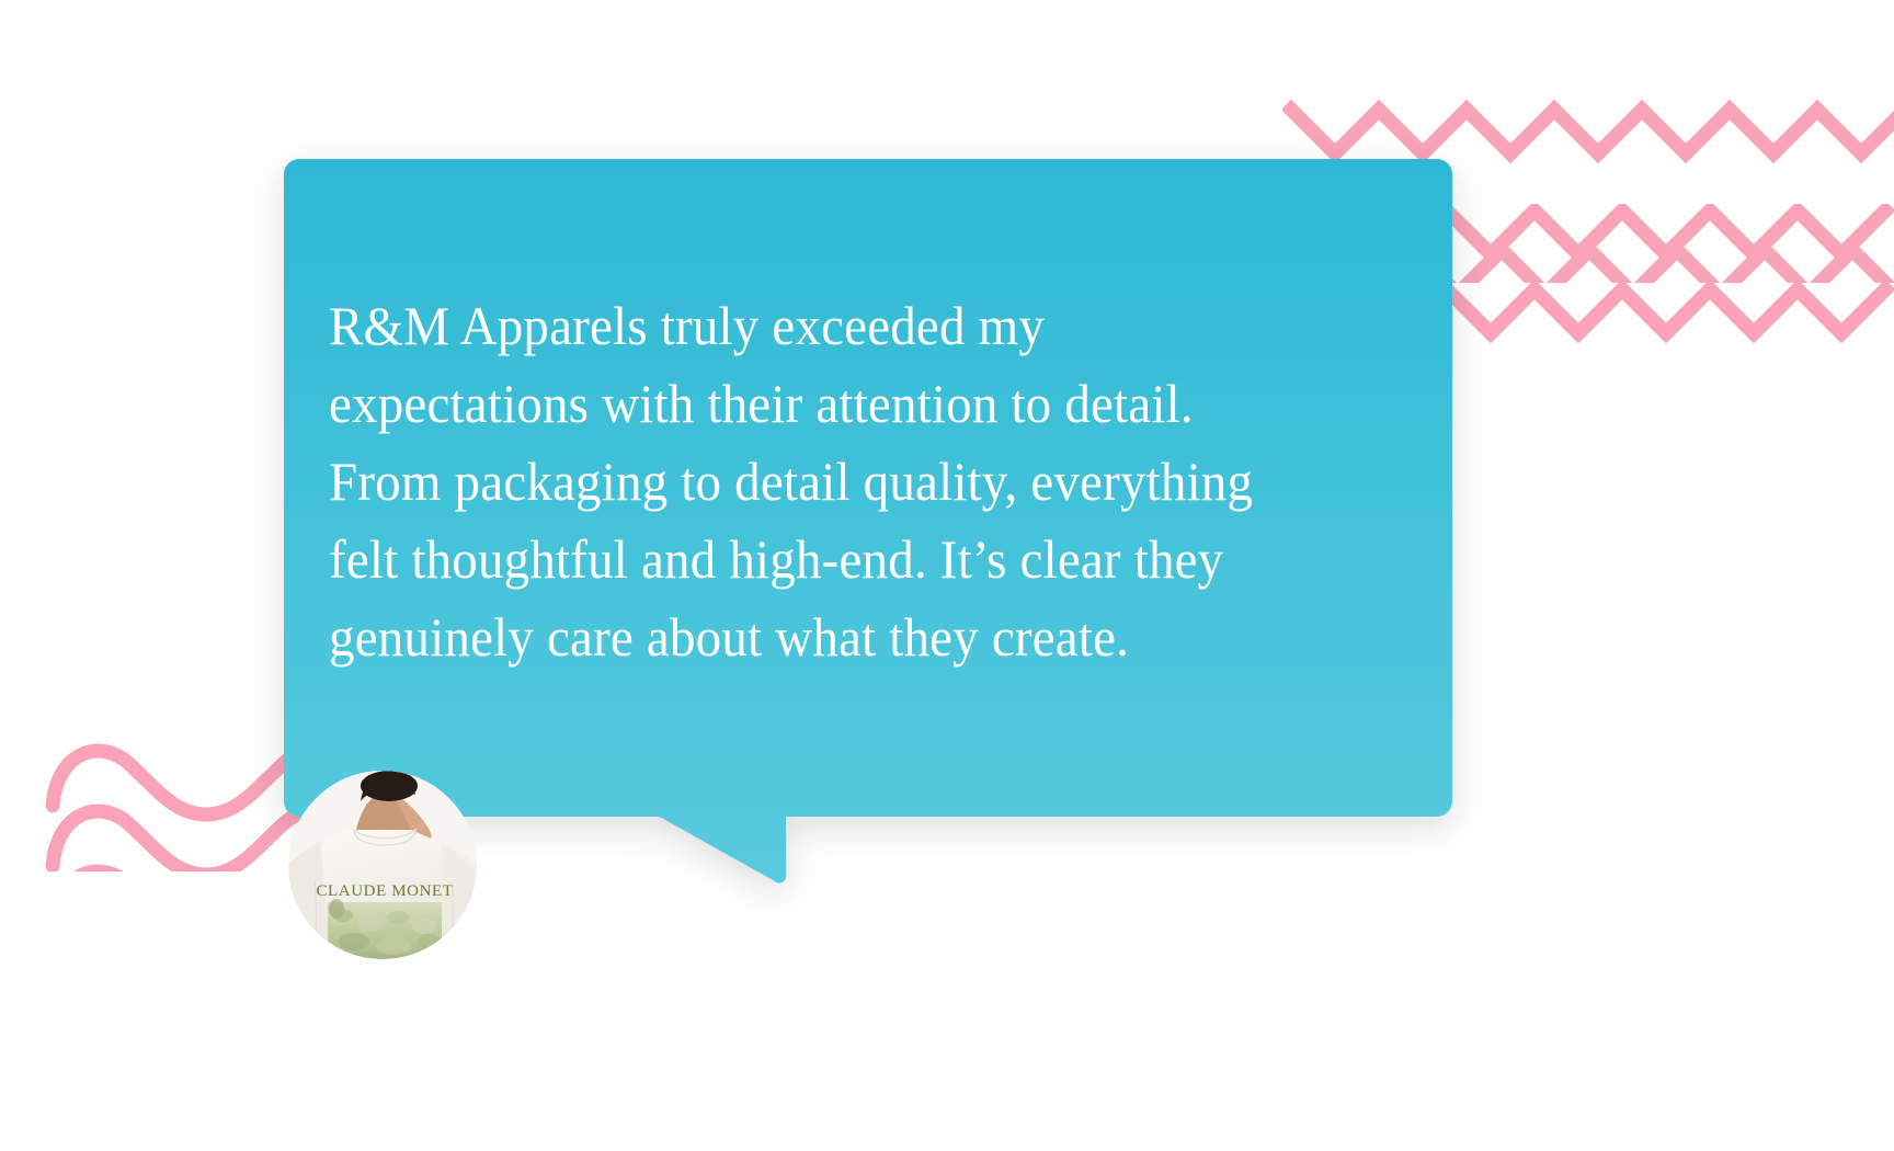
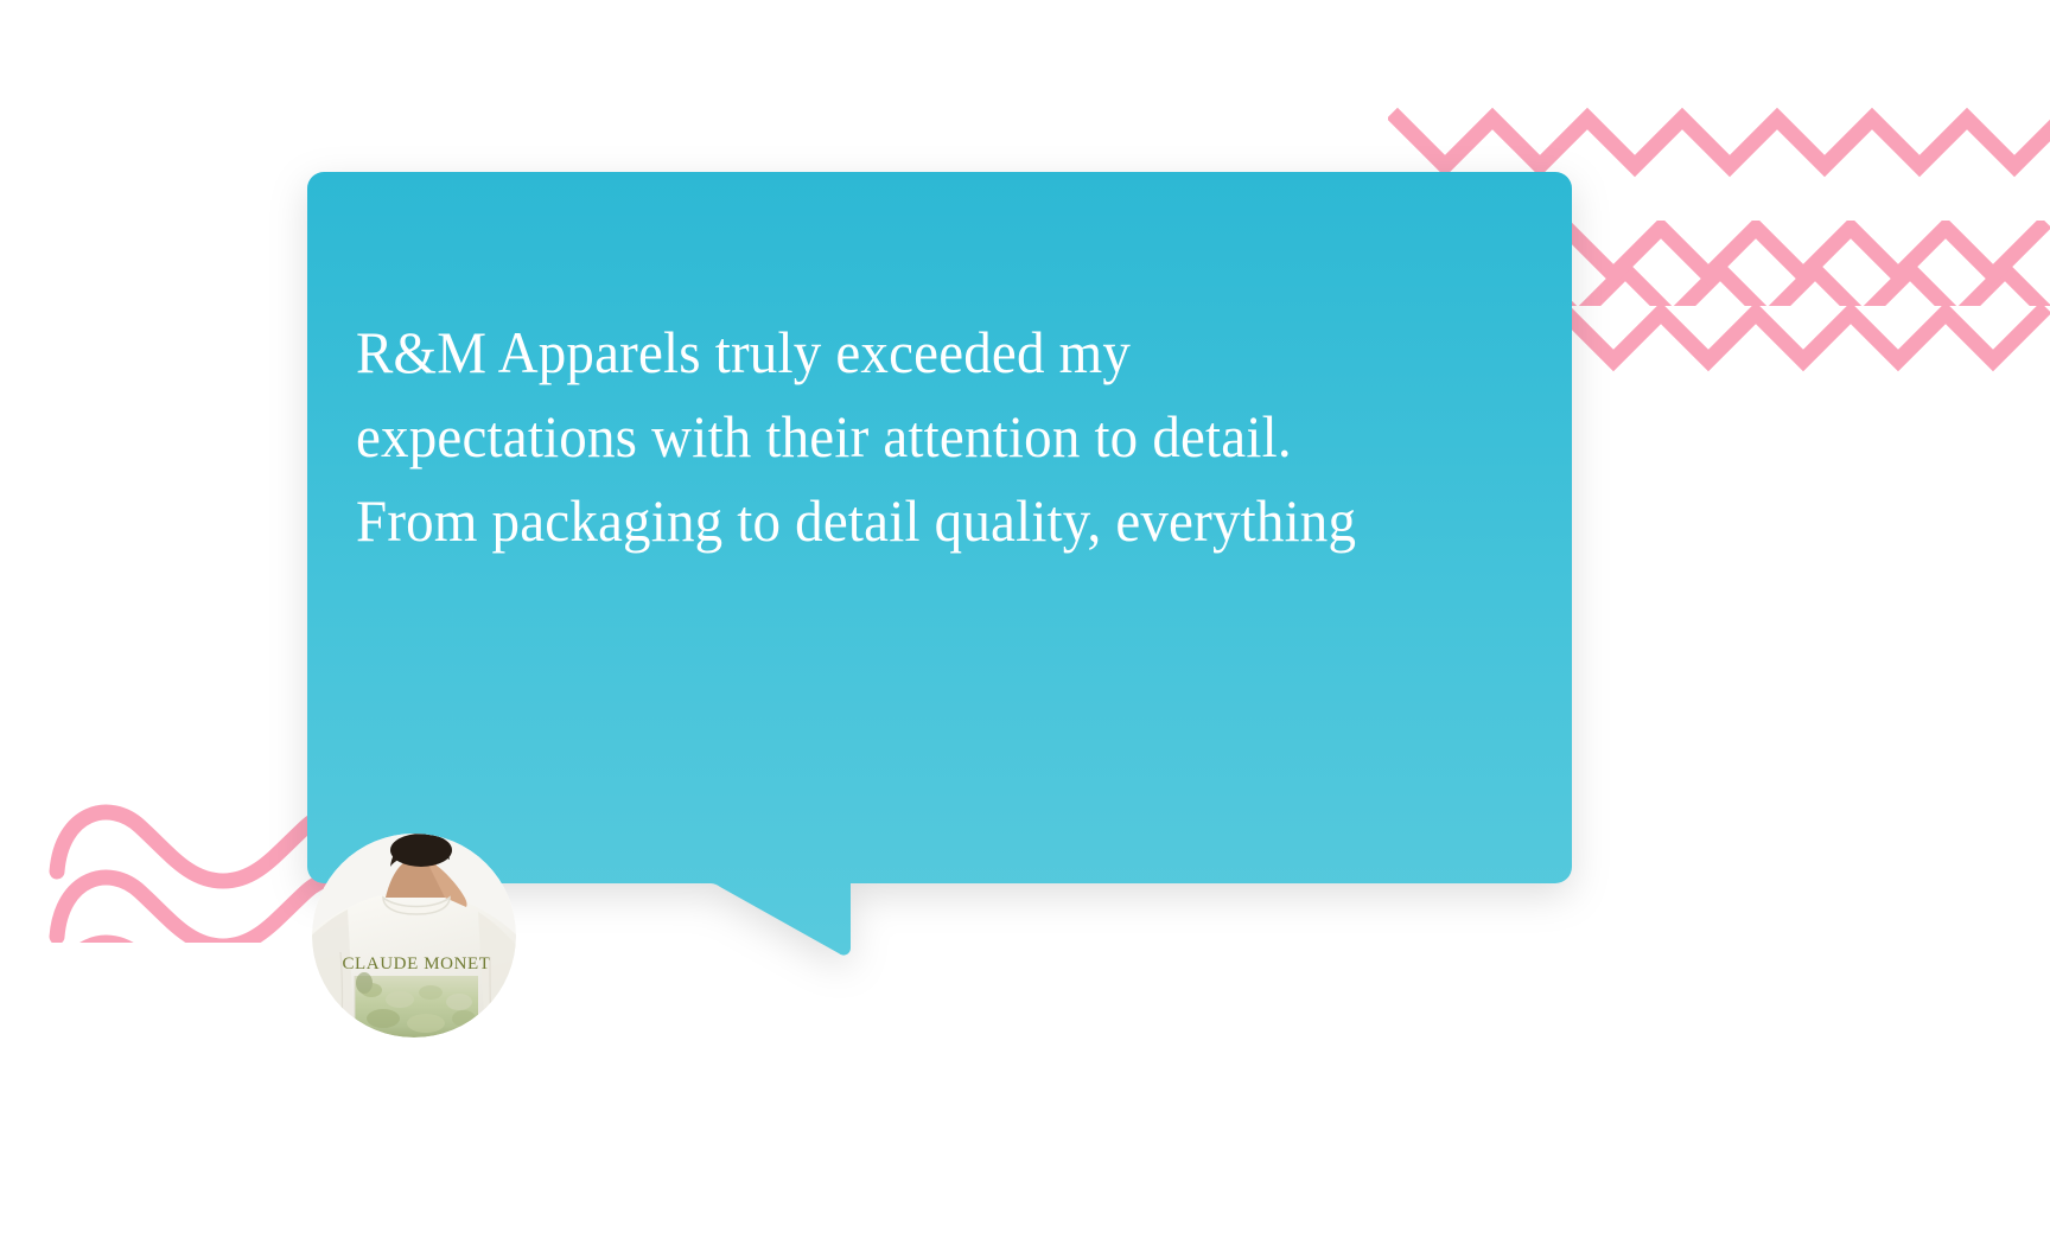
  R&M Apparels truly exceeded my
  expectations with their attention to detail.
  From packaging to detail quality, everything
- felt thoughtful and high-end. It’s clear they
- genuinely care about what they create.
  CLAUDE MONET
